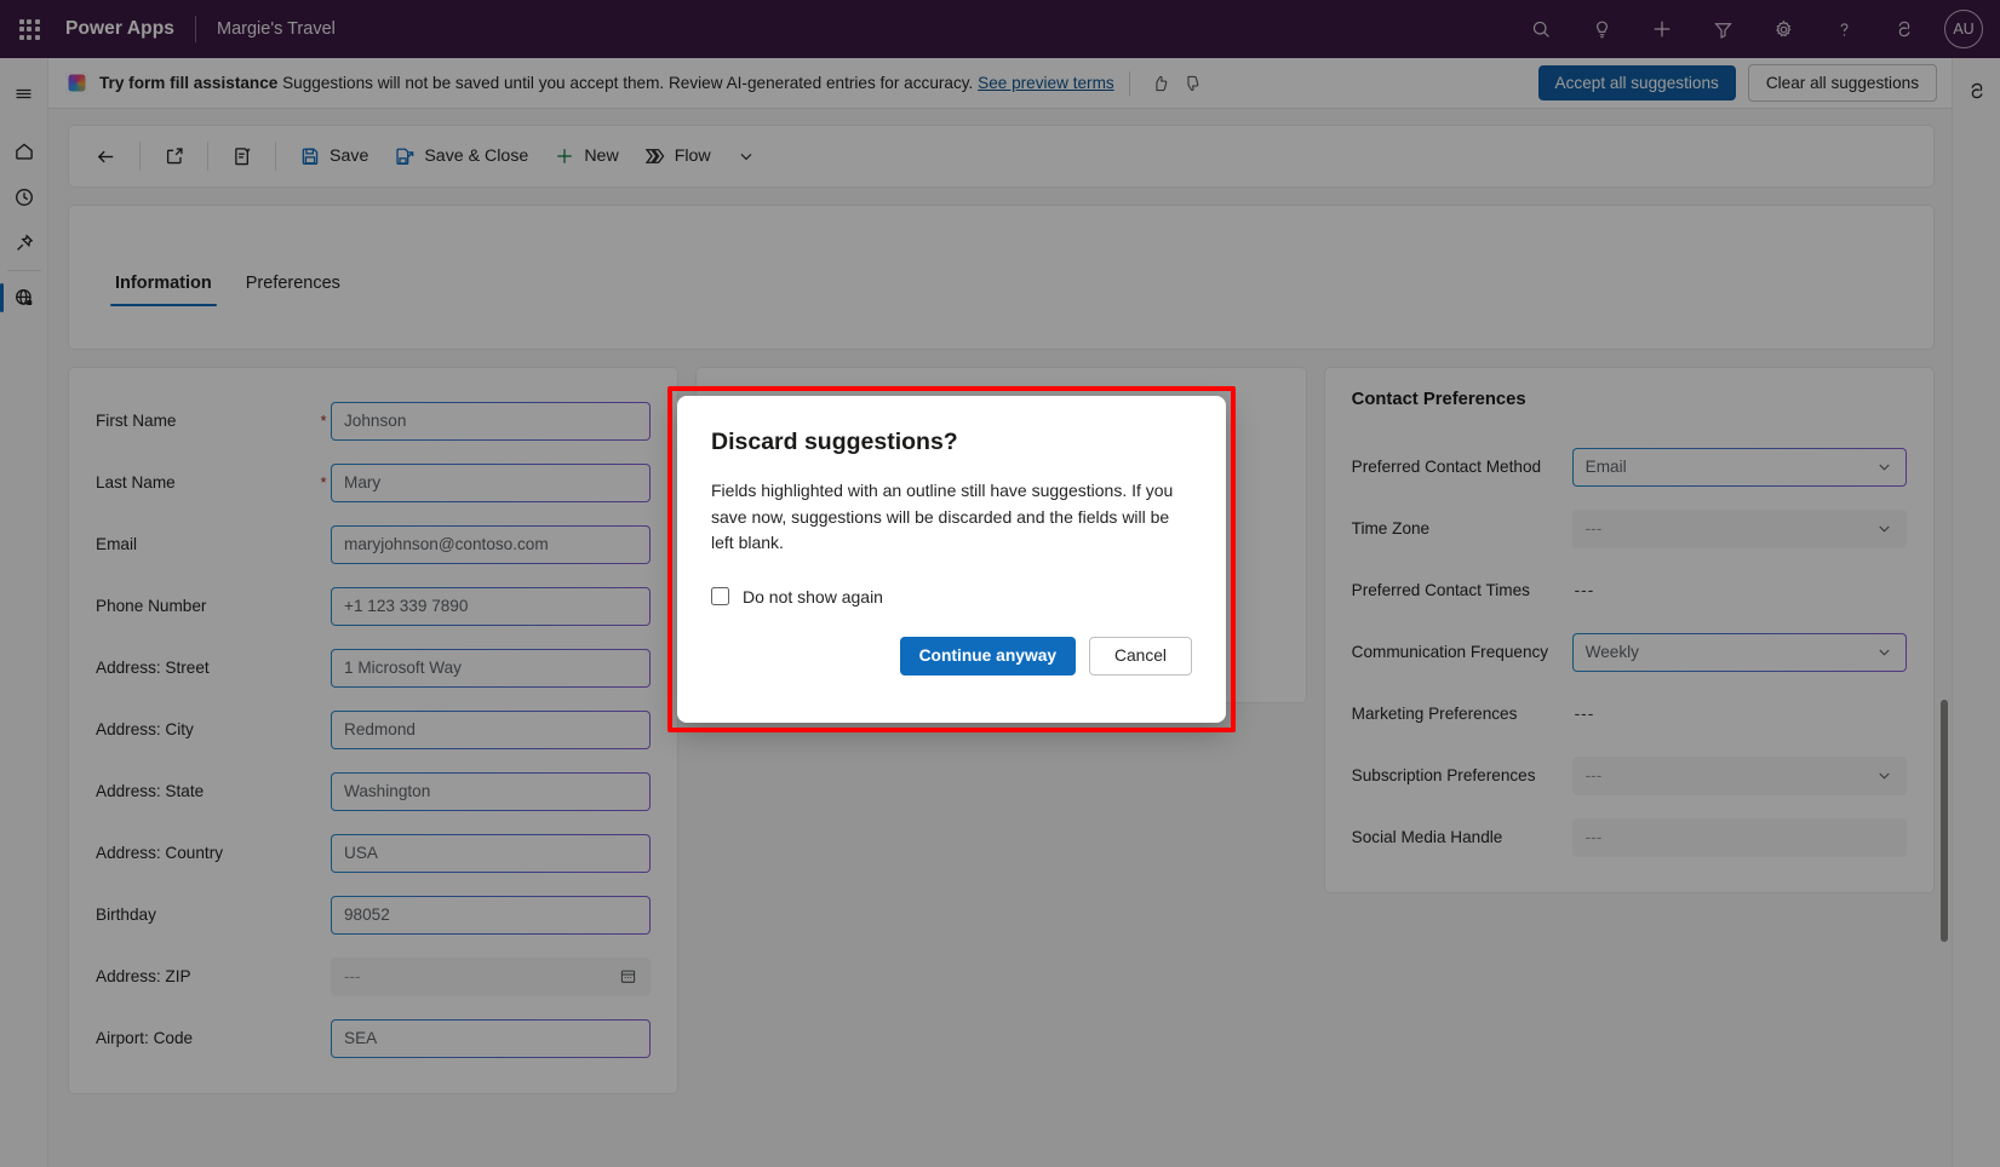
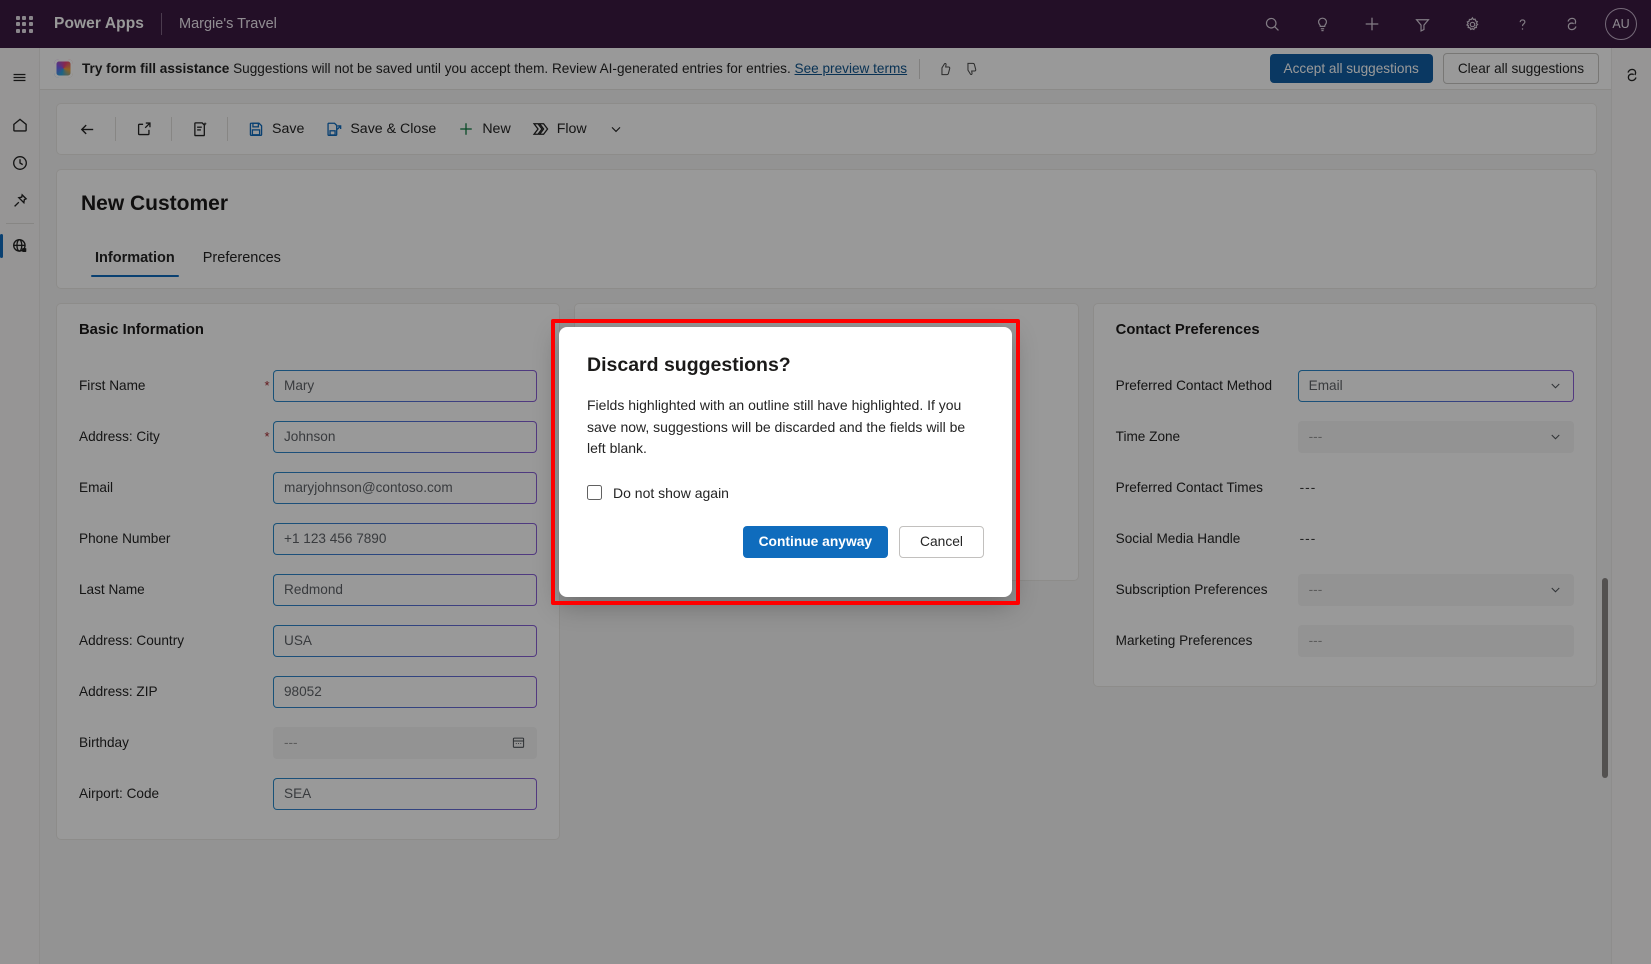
  Power Apps
  Margie's Travel
  AU
- Try form fill assistance Suggestions will not be saved until you accept them. Review AI-generated entries for accuracy. See preview terms
+ Try form fill assistance Suggestions will not be saved until you accept them. Review AI-generated entries for entries. See preview terms
  Accept all suggestions
  Clear all suggestions
  Save
  Save & Close
  New
  Flow
+ New Customer
  Information
  Preferences
+ Basic Information
  First Name
  *
- Johnson
+ Mary
- Last Name
+ Address: City
  *
- Mary
+ Johnson
  Email
  maryjohnson@contoso.com
  Phone Number
- +1 123 339 7890
+ +1 123 456 7890
- Address: Street
- 1 Microsoft Way
- Address: City
+ Last Name
  Redmond
- Address: State
- Washington
  Address: Country
  USA
- Birthday
+ Address: ZIP
  98052
- Address: ZIP
+ Birthday
  ---
  Airport: Code
  SEA
  Contact Preferences
  Preferred Contact Method
  Email
  Time Zone
  ---
  Preferred Contact Times
  ---
- Communication Frequency
- Weekly
- Marketing Preferences
+ Social Media Handle
  ---
  Subscription Preferences
  ---
- Social Media Handle
+ Marketing Preferences
  ---
  Discard suggestions?
- Fields highlighted with an outline still have suggestions. If you save now, suggestions will be discarded and the fields will be left blank.
+ Fields highlighted with an outline still have highlighted. If you save now, suggestions will be discarded and the fields will be left blank.
  Do not show again
  Continue anyway
  Cancel
